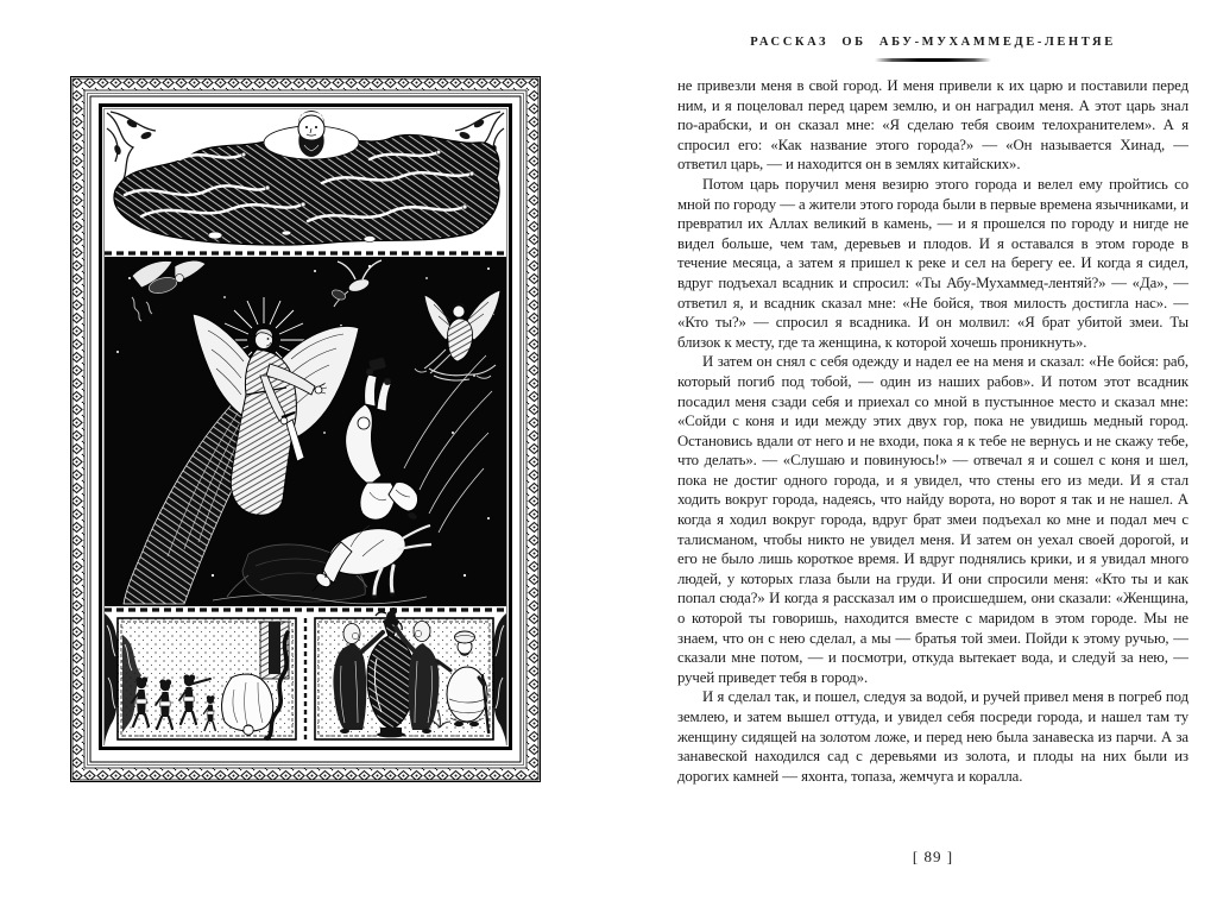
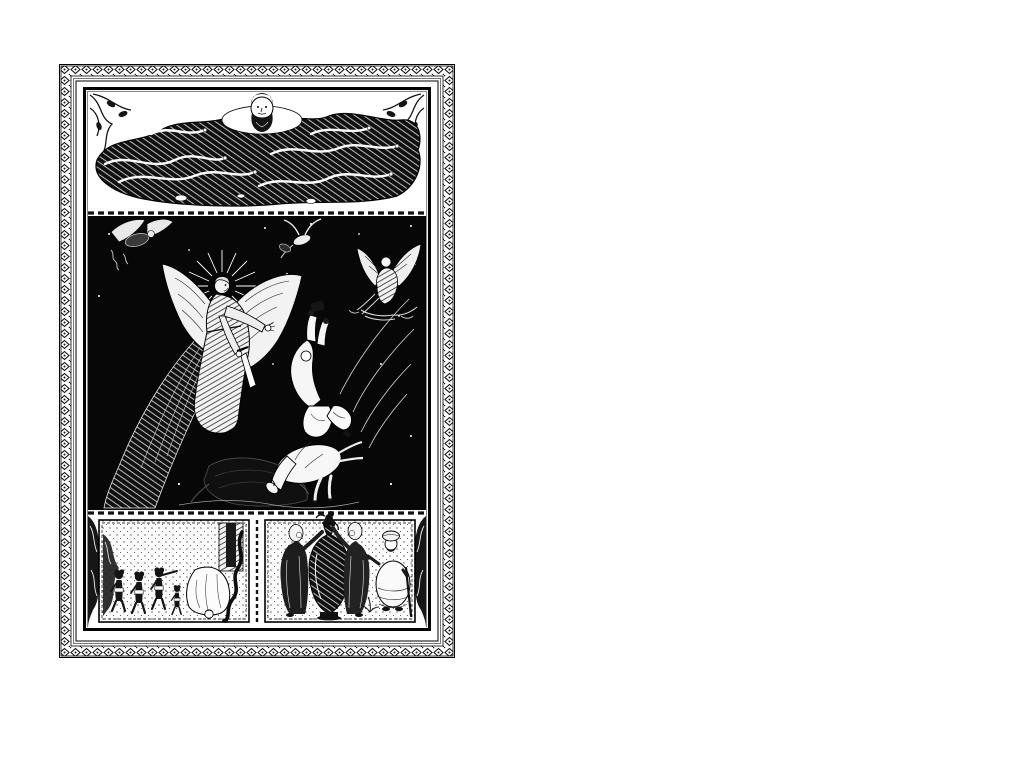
- РАССКАЗ ОБ АБУ-МУХАММЕДЕ-ЛЕНТЯЕ
- не привезли меня в свой город. И меня привели к их царю и поставили перед ним, и я поцеловал перед царем землю, и он наградил меня. А этот царь знал по-арабски, и он сказал мне: «Я сделаю тебя своим телохранителем». А я спросил его: «Как название этого города?» — «Он называется Хинад, — ответил царь, — и находится он в землях китайских».
- Потом царь поручил меня везирю этого города и велел ему пройтись со мной по городу — а жители этого города были в первые времена язычниками, и превратил их Аллах великий в камень, — и я прошелся по городу и нигде не видел больше, чем там, деревьев и плодов. И я оставался в этом городе в течение месяца, а затем я пришел к реке и сел на берегу ее. И когда я сидел, вдруг подъехал всадник и спросил: «Ты Абу-Мухаммед-лентяй?» — «Да», — ответил я, и всадник сказал мне: «Не бойся, твоя милость достигла нас». — «Кто ты?» — спросил я всадника. И он молвил: «Я брат убитой змеи. Ты близок к месту, где та женщина, к которой хочешь проникнуть».
- И затем он снял с себя одежду и надел ее на меня и сказал: «Не бойся: раб, который погиб под тобой, — один из наших рабов». И потом этот всадник посадил меня сзади себя и приехал со мной в пустынное место и сказал мне: «Сойди с коня и иди между этих двух гор, пока не увидишь медный город. Остановись вдали от него и не входи, пока я к тебе не вернусь и не скажу тебе, что делать». — «Слушаю и повинуюсь!» — отвечал я и сошел с коня и шел, пока не достиг одного города, и я увидел, что стены его из меди. И я стал ходить вокруг города, надеясь, что найду ворота, но ворот я так и не нашел. А когда я ходил вокруг города, вдруг брат змеи подъехал ко мне и подал меч с талисманом, чтобы никто не увидел меня. И затем он уехал своей дорогой, и его не было лишь короткое время. И вдруг поднялись крики, и я увидал много людей, у которых глаза были на груди. И они спросили меня: «Кто ты и как попал сюда?» И когда я рассказал им о происшедшем, они сказали: «Женщина, о которой ты говоришь, находится вместе с маридом в этом городе. Мы не знаем, что он с нею сделал, а мы — братья той змеи. Пойди к этому ручью, — сказали мне потом, — и посмотри, откуда вытекает вода, и следуй за нею, — ручей приведет тебя в город».
- И я сделал так, и пошел, следуя за водой, и ручей привел меня в погреб под землею, и затем вышел оттуда, и увидел себя посреди города, и нашел там ту женщину сидящей на золотом ложе, и перед нею была занавеска из парчи. А за занавеской находился сад с деревьями из золота, и плоды на них были из дорогих камней — яхонта, топаза, жемчуга и коралла.
- [ 89 ]
